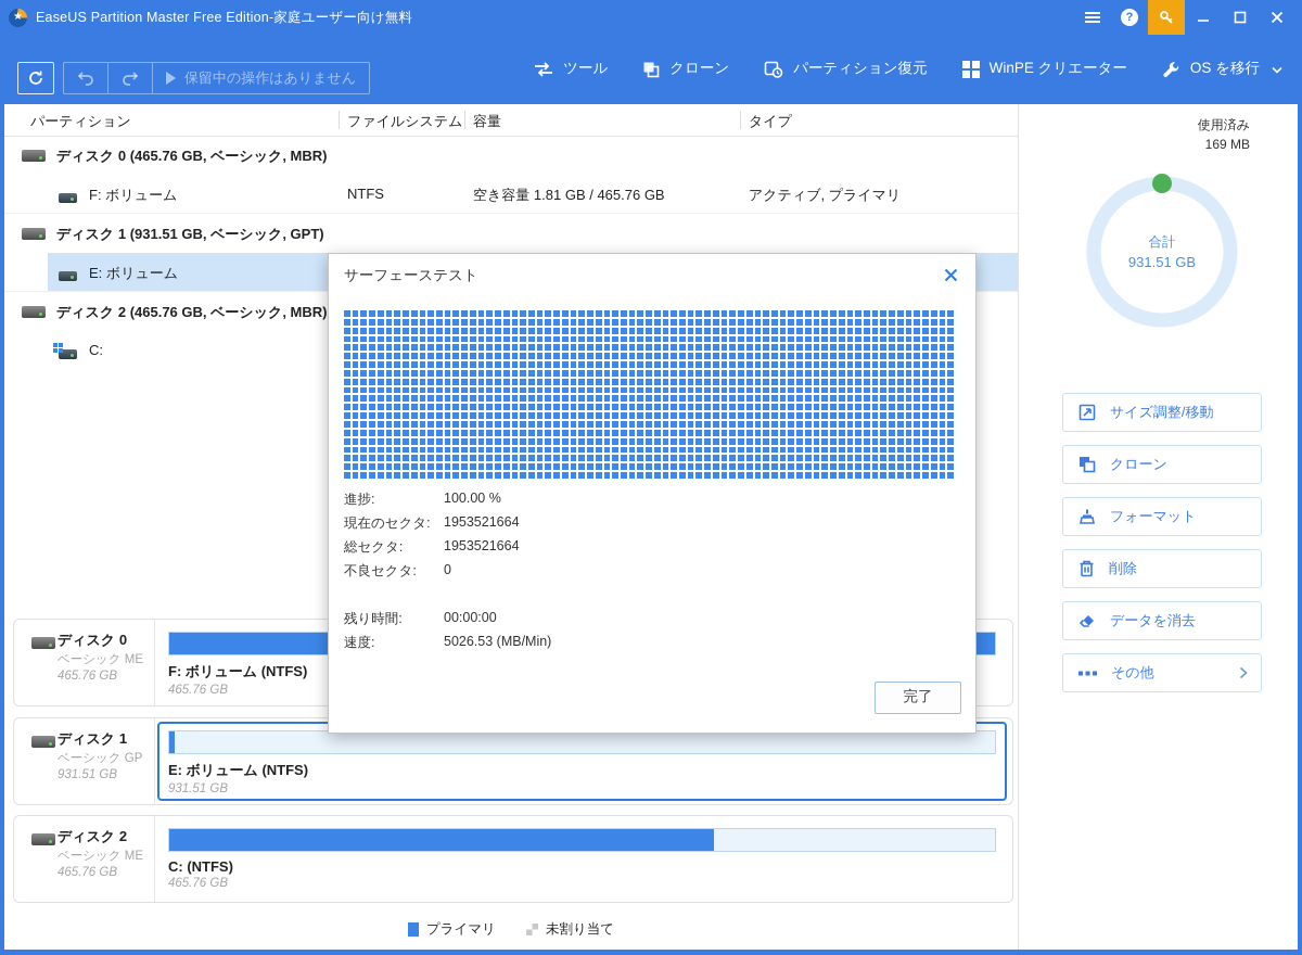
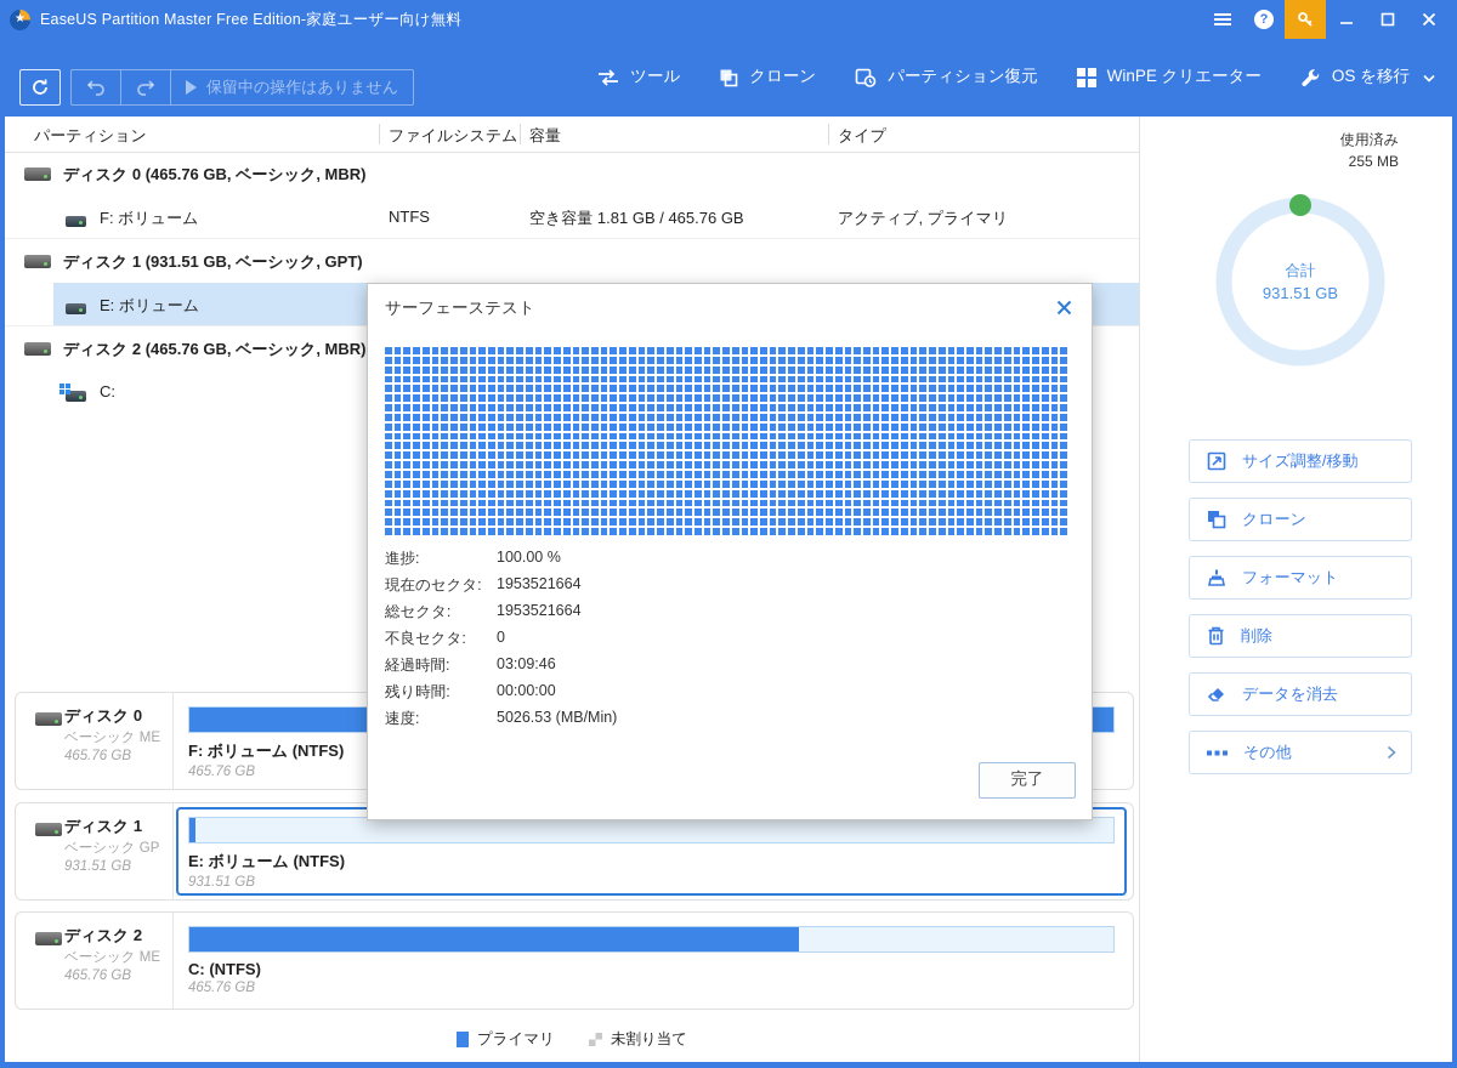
  ★
  EaseUS Partition Master Free Edition-家庭ユーザー向け無料
  ?
  保留中の操作はありません
  ツール
  クローン
  パーティション復元
  WinPE クリエーター
  OS を移行
  パーティション
  ファイルシステム
  容量
  タイプ
  ディスク 0 (465.76 GB, ベーシック, MBR)
  F: ボリューム
  NTFS
  空き容量 1.81 GB / 465.76 GB
  アクティブ, プライマリ
  ディスク 1 (931.51 GB, ベーシック, GPT)
  E: ボリューム
  ディスク 2 (465.76 GB, ベーシック, MBR)
  C:
  ディスク 0
  ベーシック ME
  465.76 GB
  F: ボリューム (NTFS)
  465.76 GB
  ディスク 1
  ベーシック GP
  931.51 GB
  E: ボリューム (NTFS)
  931.51 GB
  ディスク 2
  ベーシック ME
  465.76 GB
  C: (NTFS)
  465.76 GB
  プライマリ
  未割り当て
  使用済み
- 169 MB
+ 255 MB
  合計
  931.51 GB
  サイズ調整/移動
  クローン
  フォーマット
  削除
  データを消去
  その他
  サーフェーステスト
  進捗:
  100.00 %
  現在のセクタ:
  1953521664
  総セクタ:
  1953521664
  不良セクタ:
  0
+ 経過時間:
+ 03:09:46
  残り時間:
  00:00:00
  速度:
  5026.53 (MB/Min)
  完了
